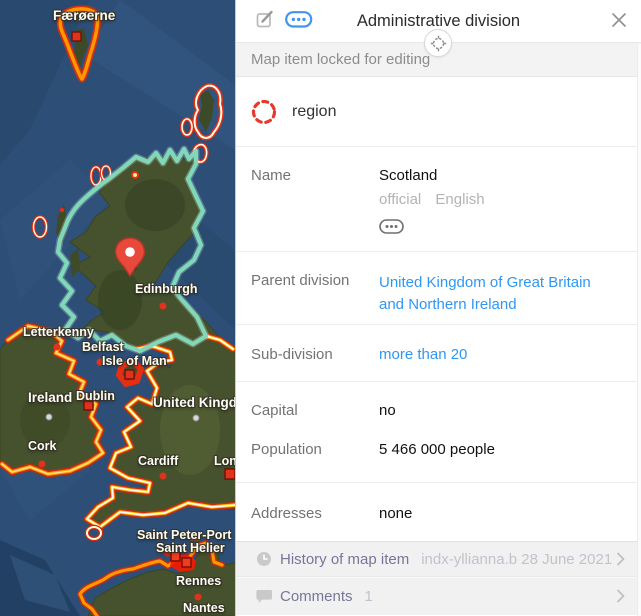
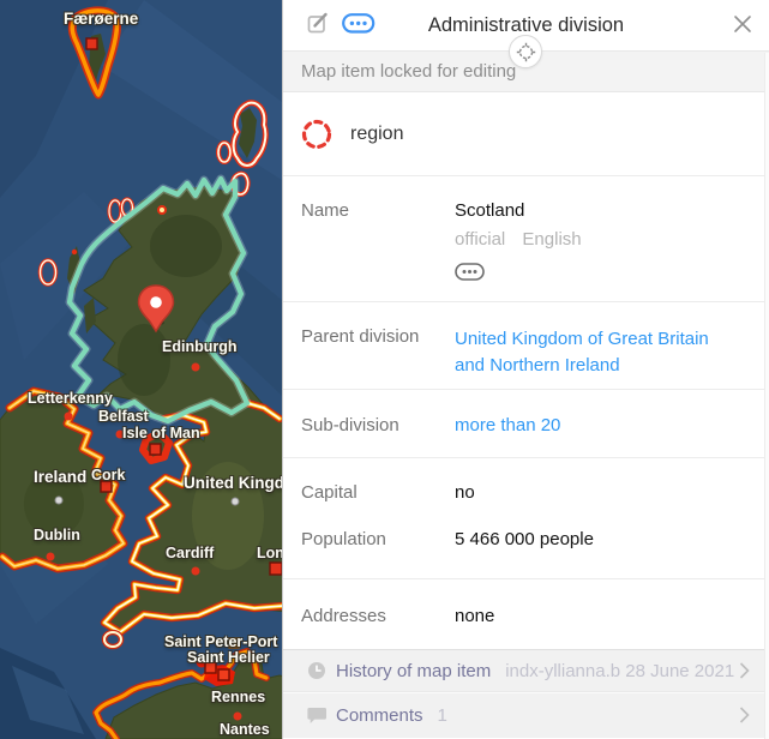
  Færøerne
  Edinburgh
  Letterkenny
  Belfast
  Isle of Man
  Ireland
- Dublin
+ Cork
  United Kingd
- Cork
+ Dublin
  Cardiff
  Saint Peter-Port
  Saint Helier
  Rennes
  Nantes
  Administrative division
  Map item locked for editing
  region
  Name
  Scotland
  official English
  Parent division
  United Kingdom of Great Britain and Northern Ireland
  Sub-division
  more than 20
  Capital
  no
  Population
  5 466 000 people
  Addresses
  none
  History of map item
  indx-yllianna.b 28 June 2021
  Comments
  1
